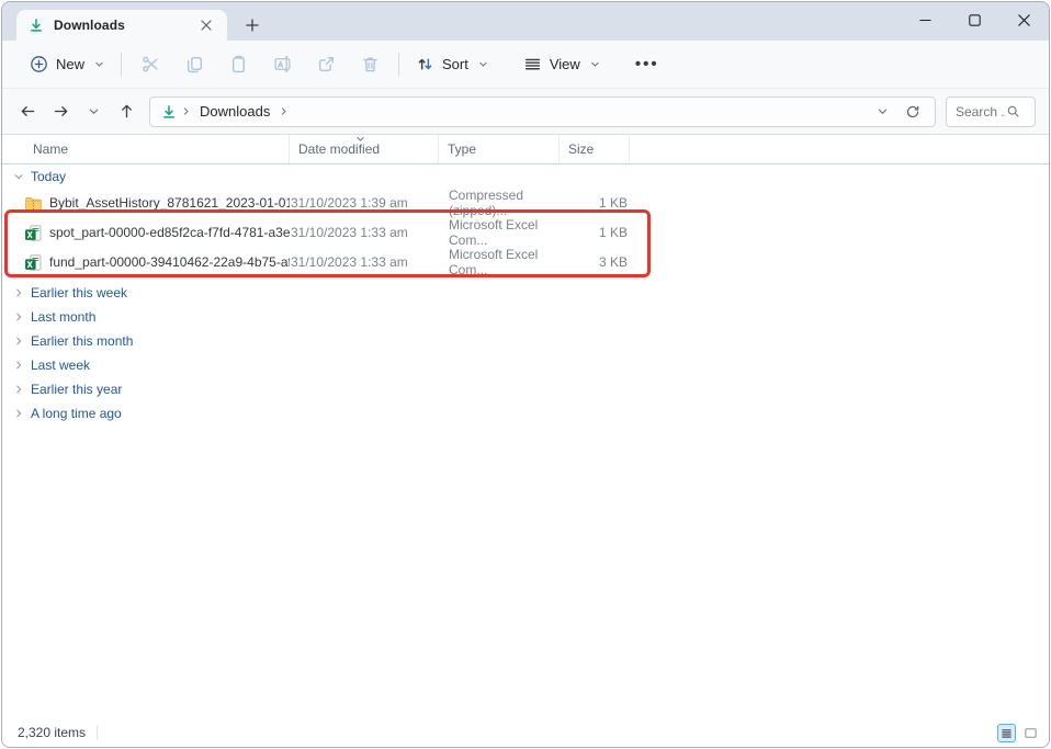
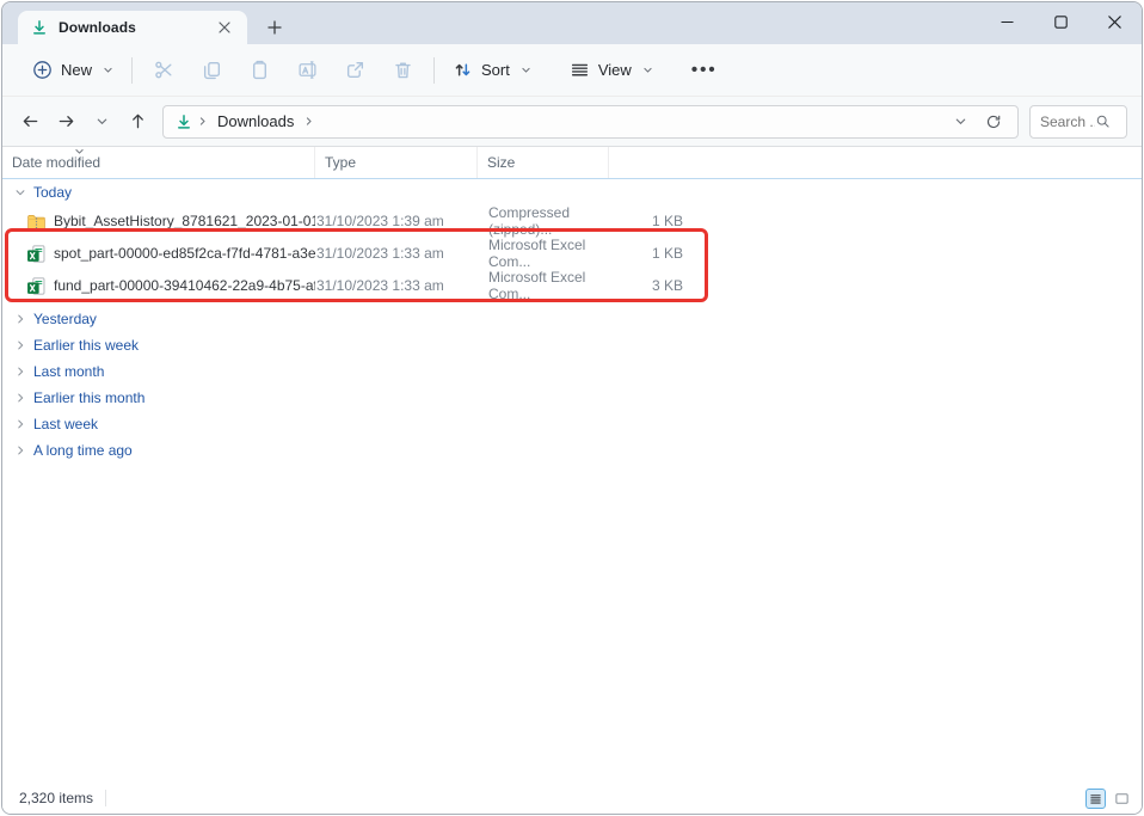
  Downloads
  New
  Sort
  View
  •••
  Downloads
  Search .
- Name
  Date modified
  Type
  Size
  Today
  Bybit_AssetHistory_8781621_2023-01-01
  31/10/2023 1:39 am
  Compressed (zipped)...
  1 KB
  spot_part-00000-ed85f2ca-f7fd-4781-a3e
  31/10/2023 1:33 am
  Microsoft Excel Com...
  1 KB
  fund_part-00000-39410462-22a9-4b75-a
  31/10/2023 1:33 am
  Microsoft Excel Com...
  3 KB
+ Yesterday
  Earlier this week
  Last month
  Earlier this month
  Last week
- Earlier this year
  A long time ago
  2,320 items
